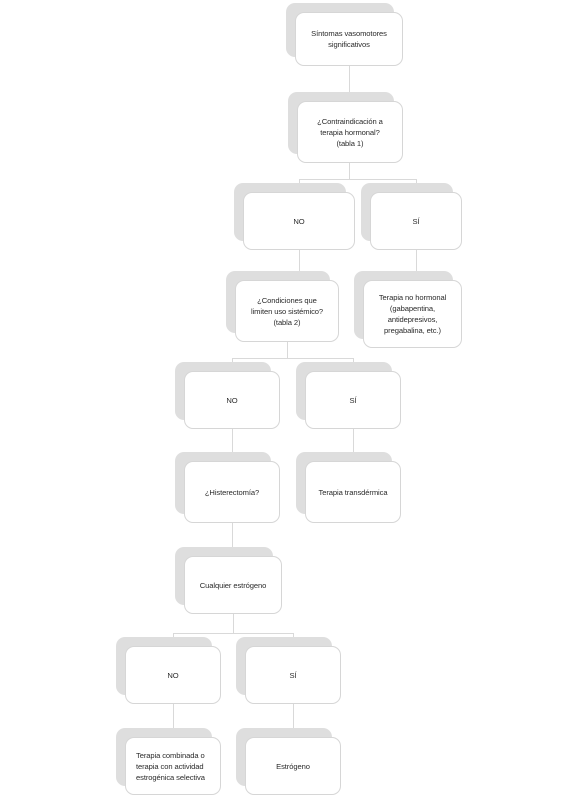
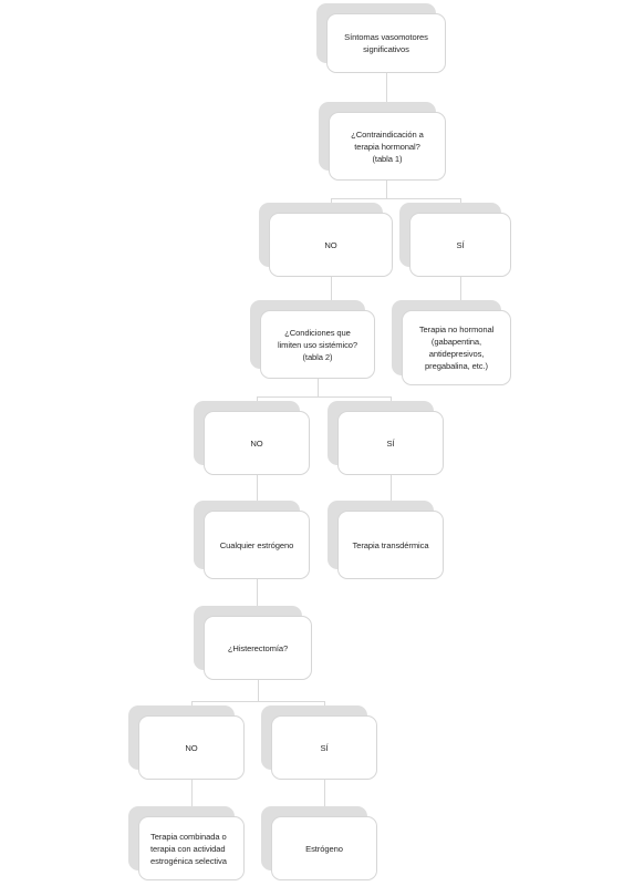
  Síntomas vasomotores
  significativos
  ¿Contraindicación a
  terapia hormonal?
  (tabla 1)
  NO
  SÍ
  ¿Condiciones que
  limiten uso sistémico?
  (tabla 2)
  Terapia no hormonal
  (gabapentina,
  antidepresivos,
  pregabalina, etc.)
  NO
  SÍ
- ¿Histerectomía?
+ Cualquier estrógeno
  Terapia transdérmica
- Cualquier estrógeno
+ ¿Histerectomía?
  NO
  SÍ
  Terapia combinada o
  terapia con actividad
  estrogénica selectiva
  Estrógeno
